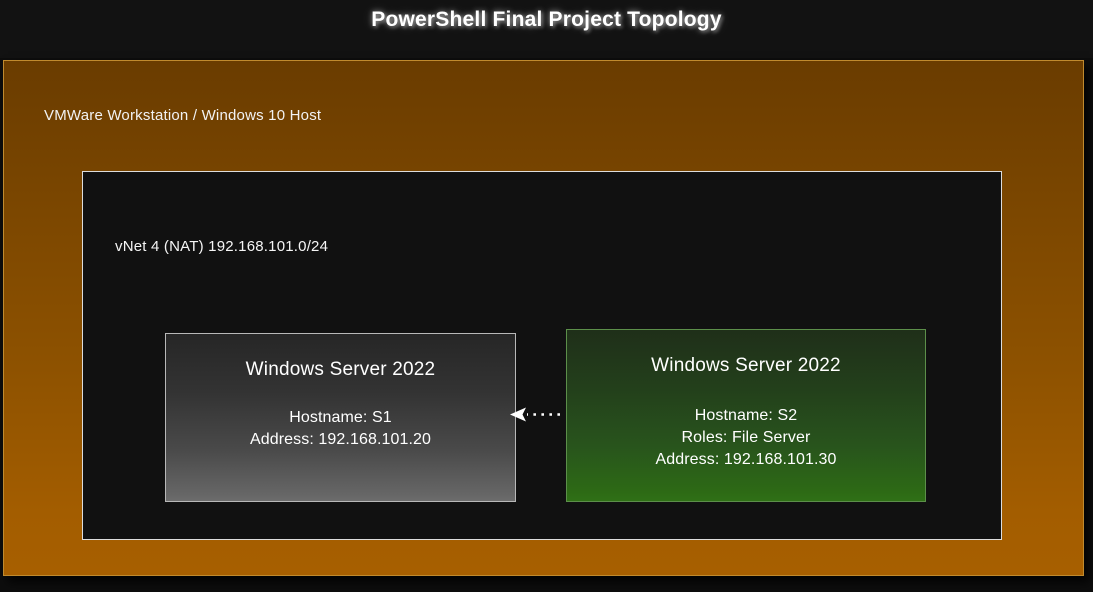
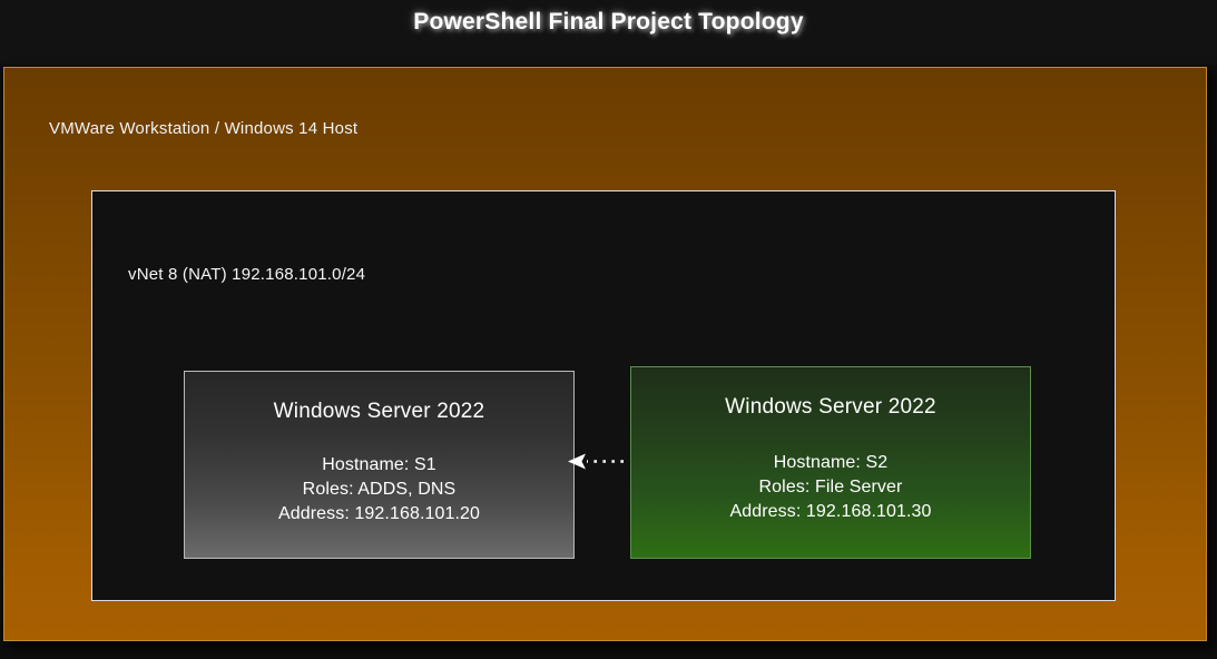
  PowerShell Final Project Topology
- VMWare Workstation / Windows 10 Host
+ VMWare Workstation / Windows 14 Host
- vNet 4 (NAT) 192.168.101.0/24
+ vNet 8 (NAT) 192.168.101.0/24
  Windows Server 2022
  Hostname: S1
+ Roles: ADDS, DNS
  Address: 192.168.101.20
  Windows Server 2022
  Hostname: S2
  Roles: File Server
  Address: 192.168.101.30
